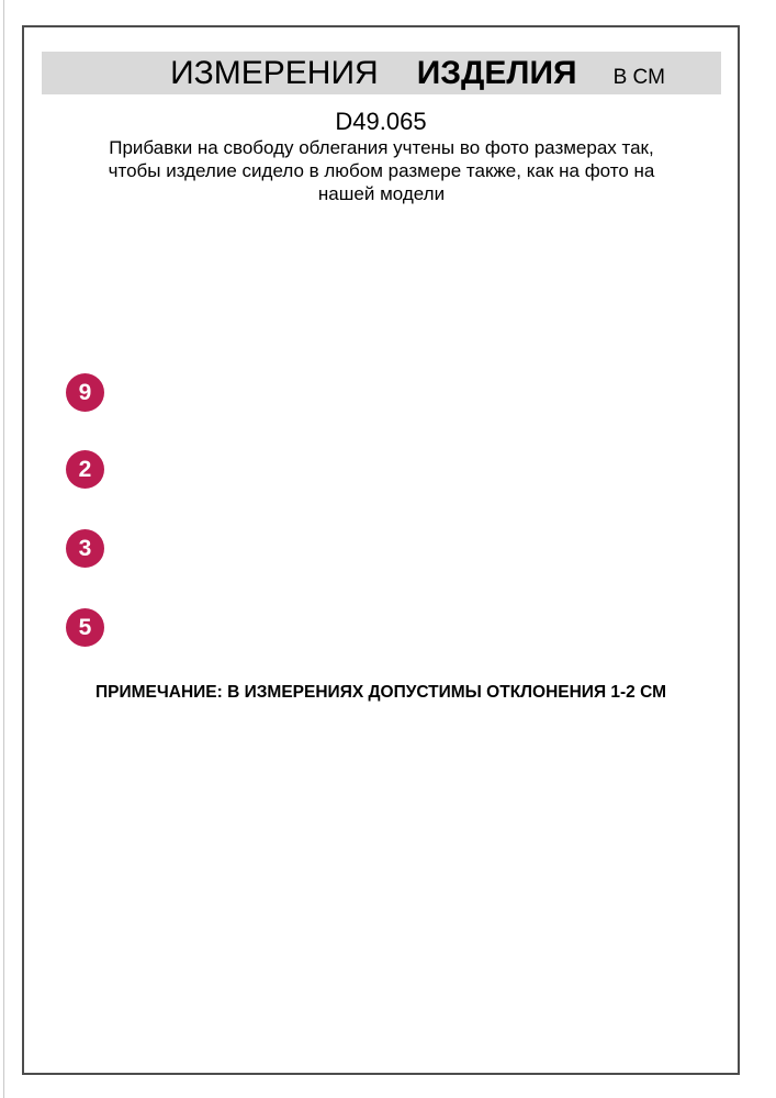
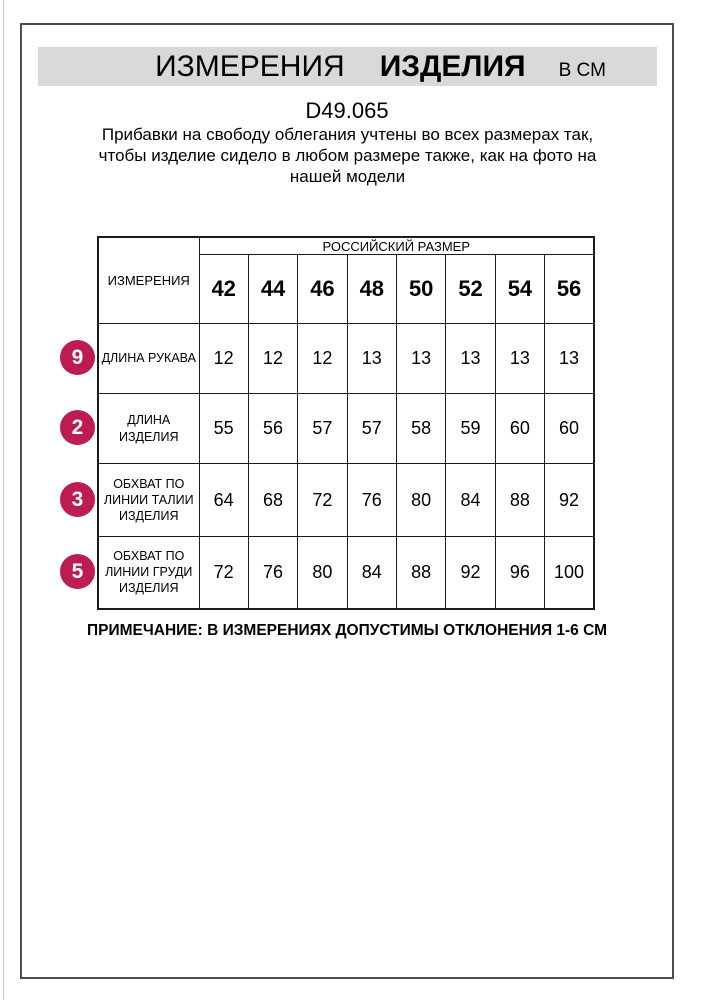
  ИЗМЕРЕНИЯ
  ИЗДЕЛИЯ
  В СМ
  D49.065
- Прибавки на свободу облегания учтены во фото размерах так, чтобы изделие сидело в любом размере также, как на фото на нашей модели
+ Прибавки на свободу облегания учтены во всех размерах так, чтобы изделие сидело в любом размере также, как на фото на нашей модели
+ ИЗМЕРЕНИЯ	РОССИЙСКИЙ РАЗМЕР
+ 42	44	46	48	50	52	54	56
+ ДЛИНА РУКАВА	12	12	12	13	13	13	13	13
+ ДЛИНА ИЗДЕЛИЯ	55	56	57	57	58	59	60	60
+ ОБХВАТ ПО ЛИНИИ ТАЛИИ ИЗДЕЛИЯ	64	68	72	76	80	84	88	92
+ ОБХВАТ ПО ЛИНИИ ГРУДИ ИЗДЕЛИЯ	72	76	80	84	88	92	96	100
  9
  2
  3
  5
- ПРИМЕЧАНИЕ: В ИЗМЕРЕНИЯХ ДОПУСТИМЫ ОТКЛОНЕНИЯ 1-2 СМ
+ ПРИМЕЧАНИЕ: В ИЗМЕРЕНИЯХ ДОПУСТИМЫ ОТКЛОНЕНИЯ 1-6 СМ
